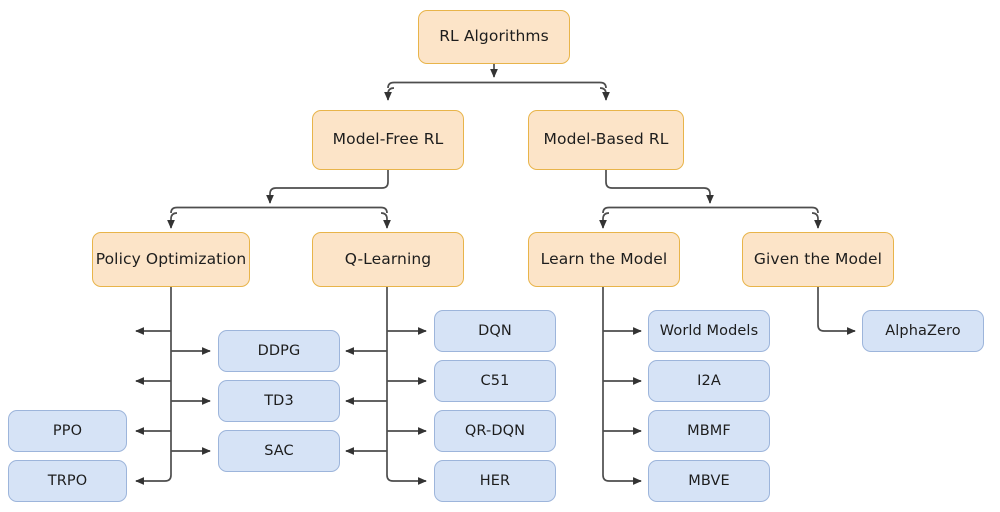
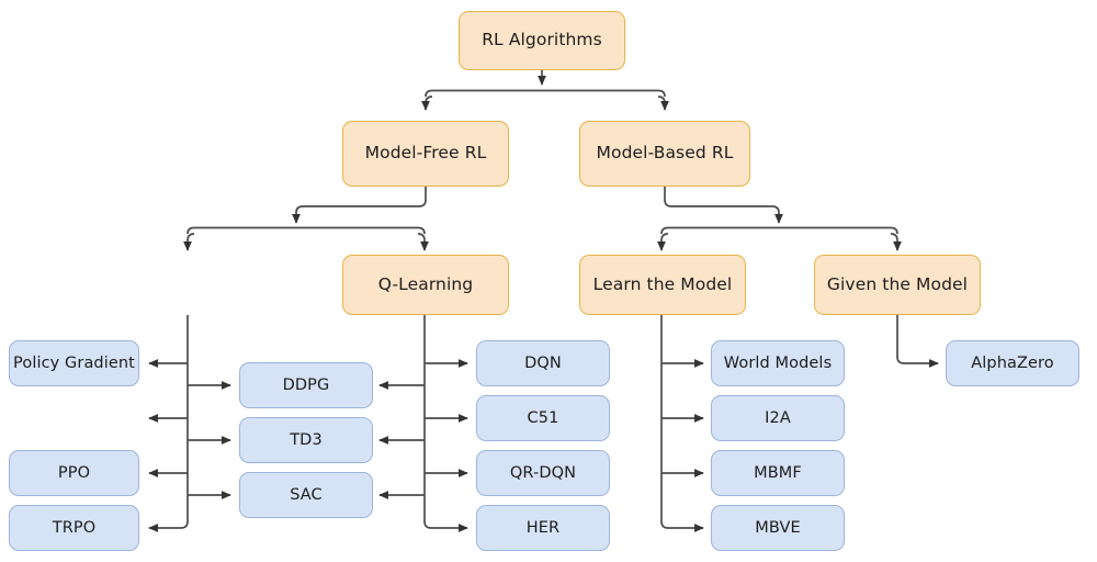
  RL Algorithms
  Model-Free RL
  Model-Based RL
- Policy Optimization
  Q-Learning
  Learn the Model
  Given the Model
+ Policy Gradient
  PPO
  TRPO
  DDPG
  TD3
  SAC
  DQN
  C51
  QR-DQN
  HER
  World Models
  I2A
  MBMF
  MBVE
  AlphaZero
